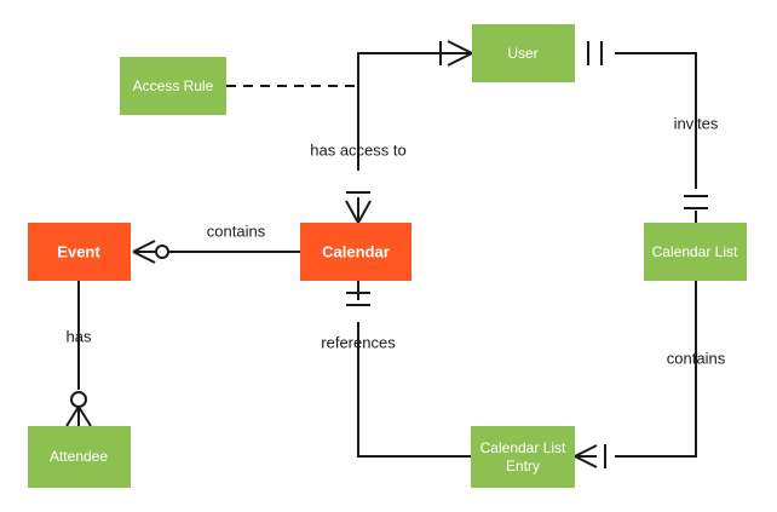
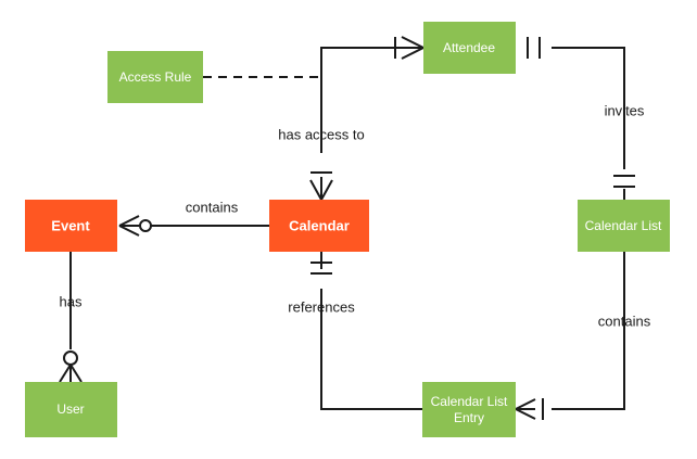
  Access Rule
- User
+ Attendee
  Event
  Calendar
  Calendar List
- Attendee
+ User
  Calendar List
  Entry
  has access to
  contains
  has
  references
  invites
  contains
